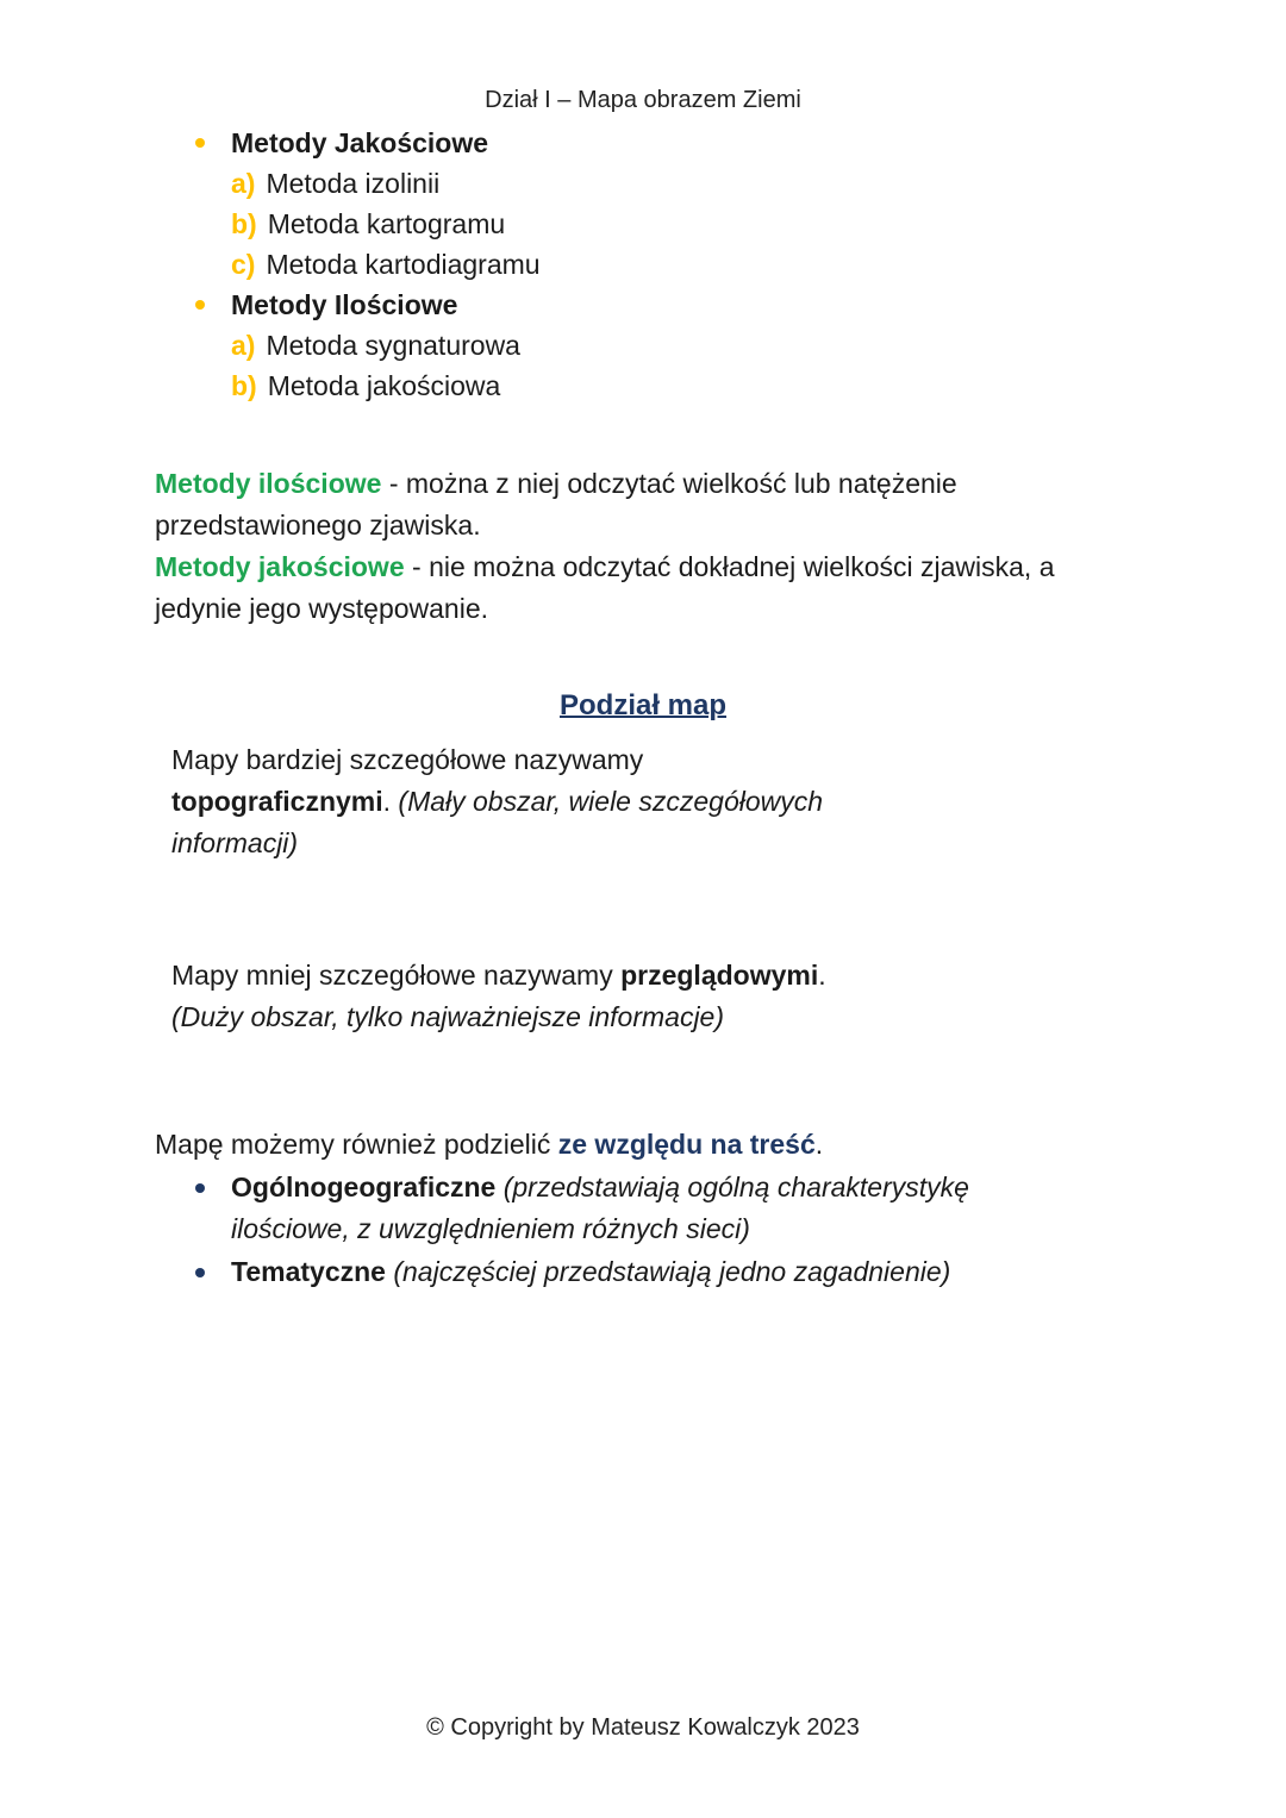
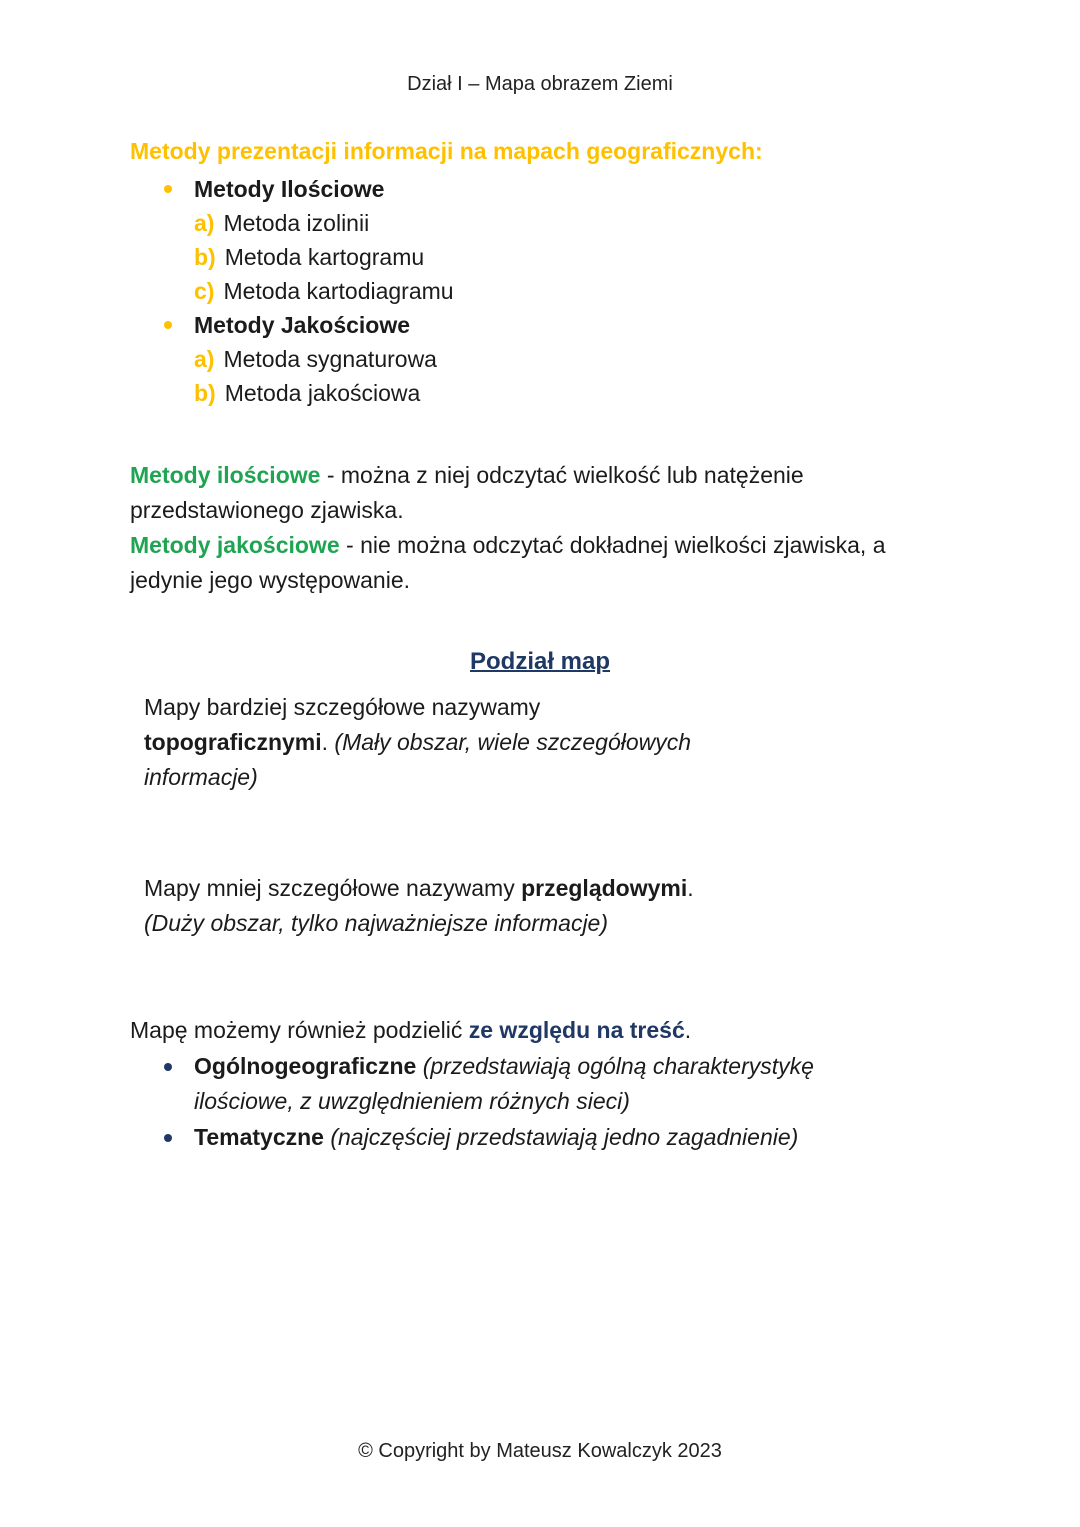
  Dział I – Mapa obrazem Ziemi
+ Metody prezentacji informacji na mapach geograficznych:
- Metody Jakościowe
+ Metody Ilościowe
  a)
  Metoda izolinii
  b)
  Metoda kartogramu
  c)
  Metoda kartodiagramu
- Metody Ilościowe
+ Metody Jakościowe
  a)
  Metoda sygnaturowa
  b)
  Metoda jakościowa
  Metody ilościowe - można z niej odczytać wielkość lub natężenie przedstawionego zjawiska.
  Metody jakościowe - nie można odczytać dokładnej wielkości zjawiska, a jedynie jego występowanie.
  Podział map
- Mapy bardziej szczegółowe nazywamy topograficznymi. (Mały obszar, wiele szczegółowych informacji)
+ Mapy bardziej szczegółowe nazywamy topograficznymi. (Mały obszar, wiele szczegółowych informacje)
  Mapy mniej szczegółowe nazywamy przeglądowymi.
  (Duży obszar, tylko najważniejsze informacje)
  Mapę możemy również podzielić ze względu na treść.
  Ogólnogeograficzne (przedstawiają ogólną charakterystykę ilościowe, z uwzględnieniem różnych sieci)
  Tematyczne (najczęściej przedstawiają jedno zagadnienie)
  © Copyright by Mateusz Kowalczyk 2023
